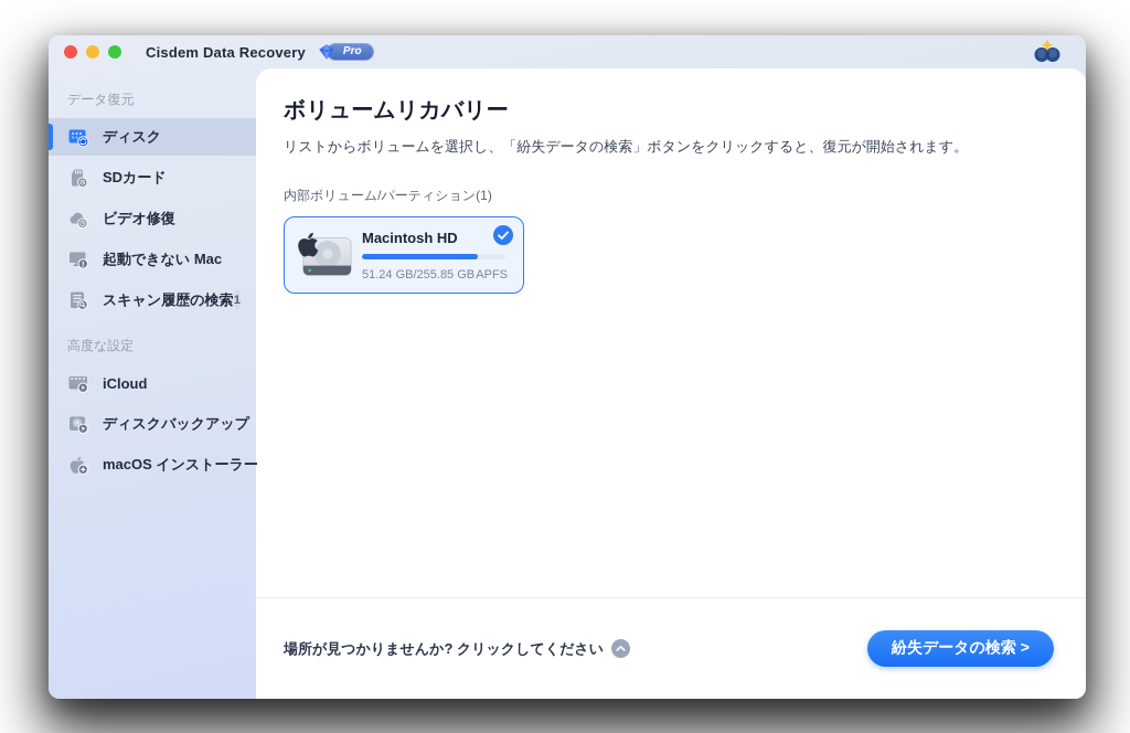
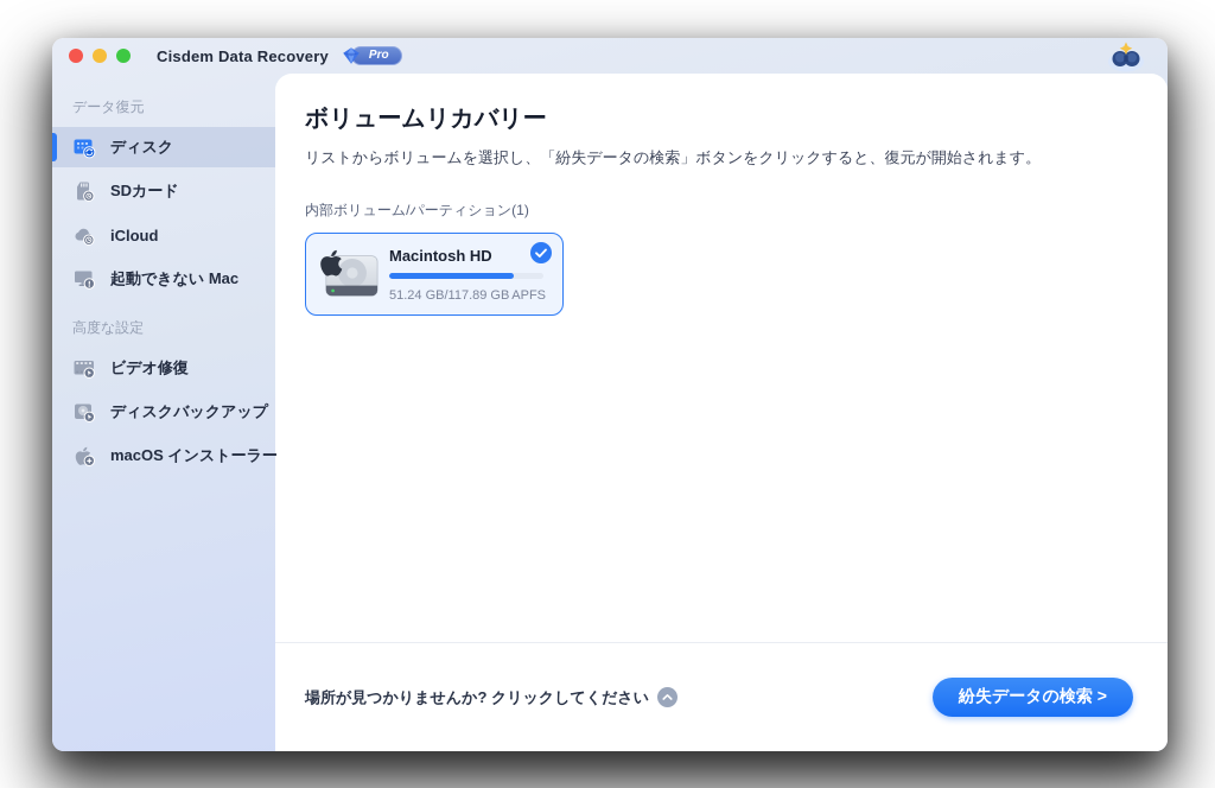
  Cisdem Data Recovery
  Pro
  データ復元
  ディスク
  SDカード
- ビデオ修復
+ iCloud
  起動できない Mac
- スキャン履歴の検索
- 1
  高度な設定
- iCloud
+ ビデオ修復
  ディスクバックアップ
  macOS インストーラー
  ボリュームリカバリー
  リストからボリュームを選択し、「紛失データの検索」ボタンをクリックすると、復元が開始されます。
  内部ボリューム/パーティション(1)
  Macintosh HD
- 51.24 GB/255.85 GB
+ 51.24 GB/117.89 GB
  APFS
  場所が見つかりませんか? クリックしてください
  紛失データの検索 >
